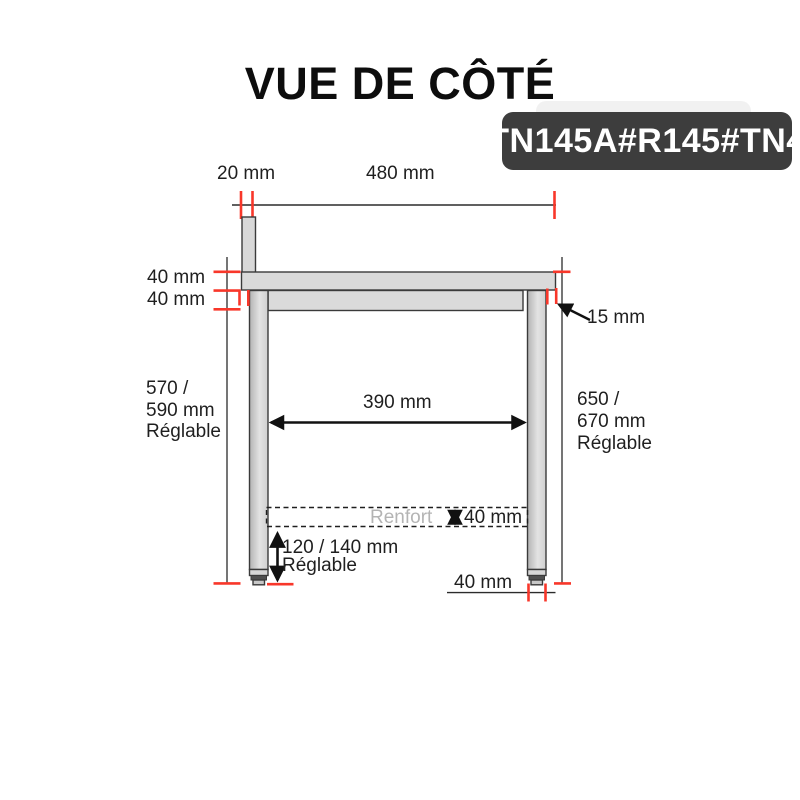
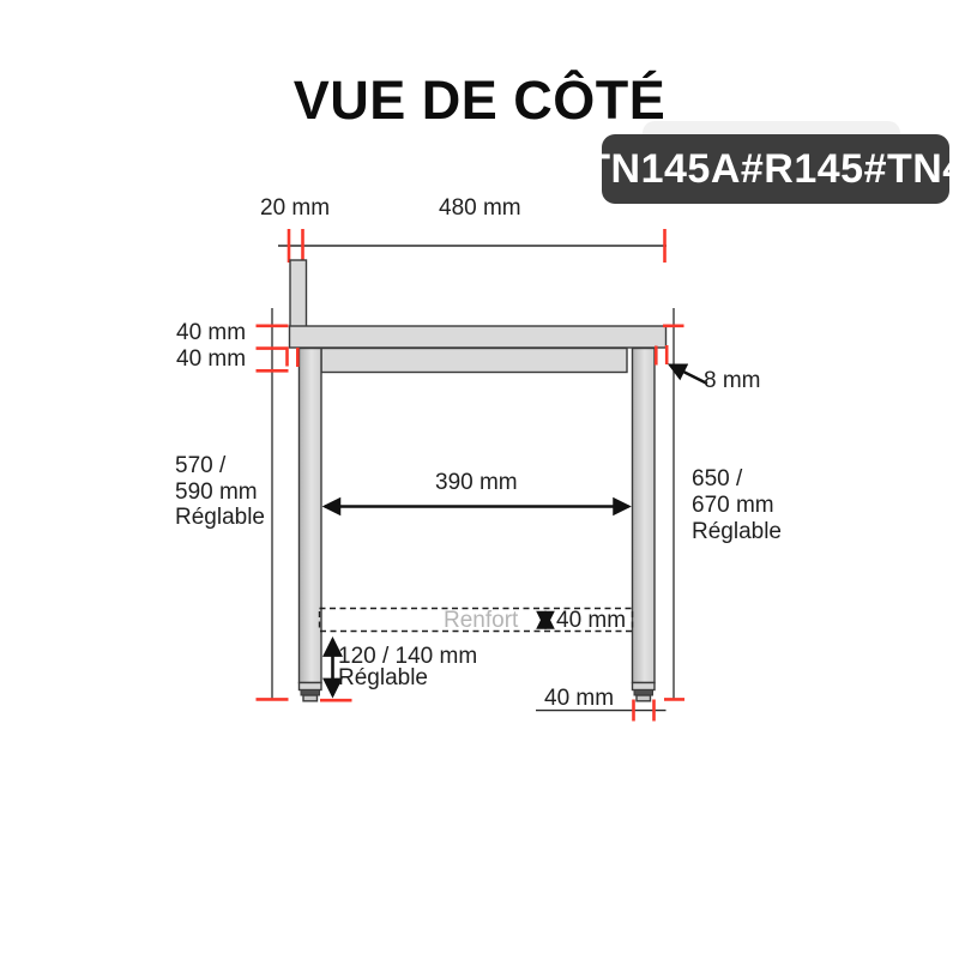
  VUE DE CÔTÉ
  TN145A#R145#TN4
  20 mm
  480 mm
  40 mm
  40 mm
- 15 mm
+ 8 mm
  570 /
  590 mm
  Réglable
  650 /
  670 mm
  Réglable
  390 mm
  Renfort
  40 mm
  120 / 140 mm
  Réglable
  40 mm
